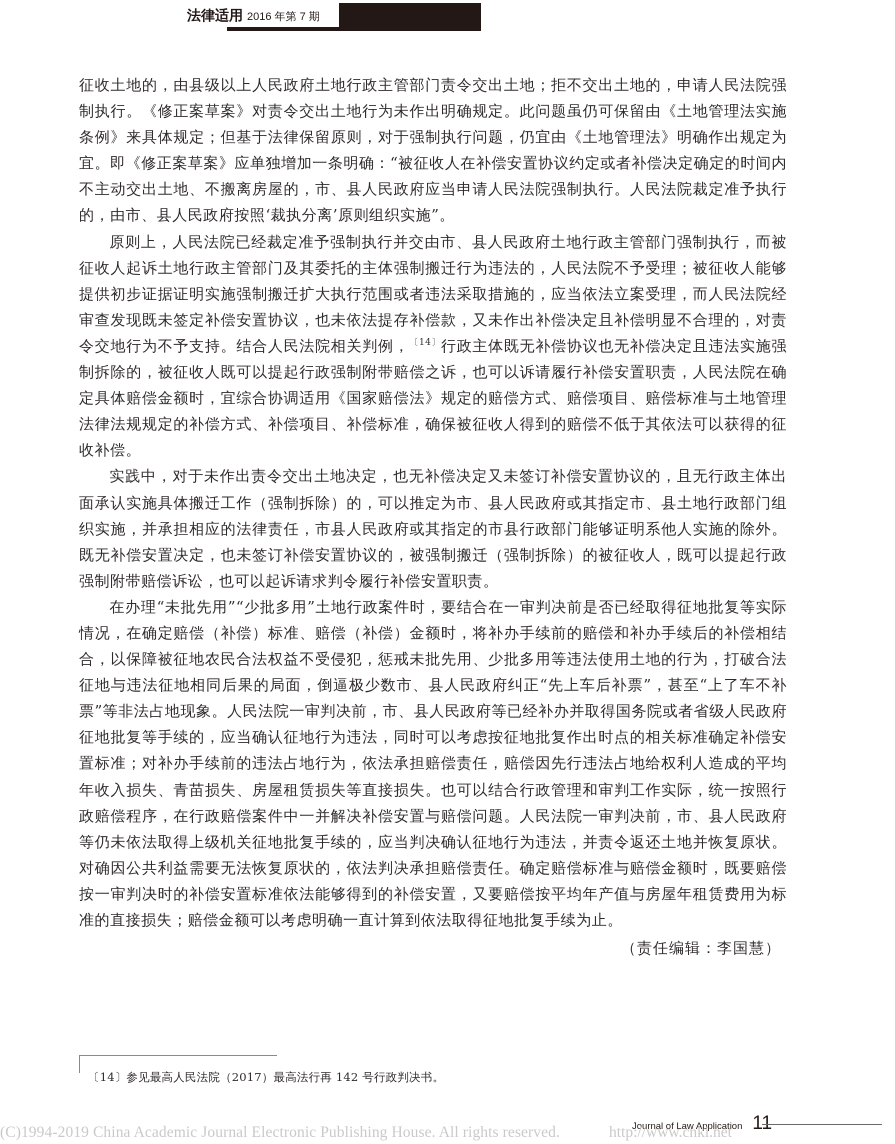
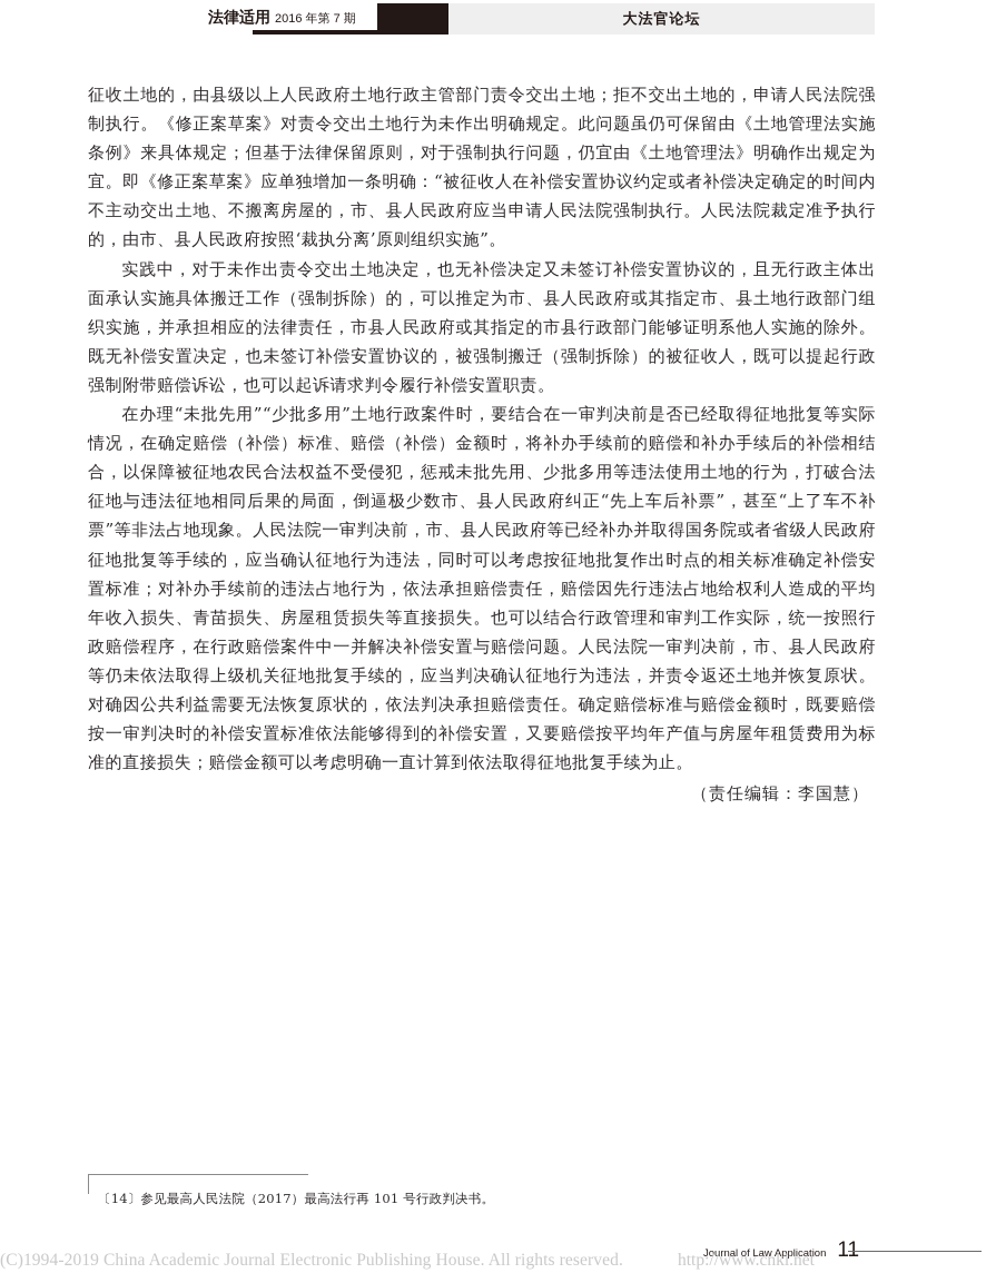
  法律适用
  2016 年第 7 期
+ 大法官论坛
  征收土地的，由县级以上人民政府土地行政主管部门责令交出土地；拒不交出土地的，申请人民法院强制执行。《修正案草案》对责令交出土地行为未作出明确规定。此问题虽仍可保留由《土地管理法实施条例》来具体规定；但基于法律保留原则，对于强制执行问题，仍宜由《土地管理法》明确作出规定为宜。即《修正案草案》应单独增加一条明确：“被征收人在补偿安置协议约定或者补偿决定确定的时间内不主动交出土地、不搬离房屋的，市、县人民政府应当申请人民法院强制执行。人民法院裁定准予执行的，由市、县人民政府按照‘裁执分离’原则组织实施”。
- 原则上，人民法院已经裁定准予强制执行并交由市、县人民政府土地行政主管部门强制执行，而被征收人起诉土地行政主管部门及其委托的主体强制搬迁行为违法的，人民法院不予受理；被征收人能够提供初步证据证明实施强制搬迁扩大执行范围或者违法采取措施的，应当依法立案受理，而人民法院经审查发现既未签定补偿安置协议，也未依法提存补偿款，又未作出补偿决定且补偿明显不合理的，对责令交地行为不予支持。结合人民法院相关判例，〔14〕行政主体既无补偿协议也无补偿决定且违法实施强制拆除的，被征收人既可以提起行政强制附带赔偿之诉，也可以诉请履行补偿安置职责，人民法院在确定具体赔偿金额时，宜综合协调适用《国家赔偿法》规定的赔偿方式、赔偿项目、赔偿标准与土地管理法律法规规定的补偿方式、补偿项目、补偿标准，确保被征收人得到的赔偿不低于其依法可以获得的征收补偿。
  实践中，对于未作出责令交出土地决定，也无补偿决定又未签订补偿安置协议的，且无行政主体出面承认实施具体搬迁工作（强制拆除）的，可以推定为市、县人民政府或其指定市、县土地行政部门组织实施，并承担相应的法律责任，市县人民政府或其指定的市县行政部门能够证明系他人实施的除外。既无补偿安置决定，也未签订补偿安置协议的，被强制搬迁（强制拆除）的被征收人，既可以提起行政强制附带赔偿诉讼，也可以起诉请求判令履行补偿安置职责。
  在办理“未批先用”“少批多用”土地行政案件时，要结合在一审判决前是否已经取得征地批复等实际情况，在确定赔偿（补偿）标准、赔偿（补偿）金额时，将补办手续前的赔偿和补办手续后的补偿相结合，以保障被征地农民合法权益不受侵犯，惩戒未批先用、少批多用等违法使用土地的行为，打破合法征地与违法征地相同后果的局面，倒逼极少数市、县人民政府纠正“先上车后补票”，甚至“上了车不补票”等非法占地现象。人民法院一审判决前，市、县人民政府等已经补办并取得国务院或者省级人民政府征地批复等手续的，应当确认征地行为违法，同时可以考虑按征地批复作出时点的相关标准确定补偿安置标准；对补办手续前的违法占地行为，依法承担赔偿责任，赔偿因先行违法占地给权利人造成的平均年收入损失、青苗损失、房屋租赁损失等直接损失。也可以结合行政管理和审判工作实际，统一按照行政赔偿程序，在行政赔偿案件中一并解决补偿安置与赔偿问题。人民法院一审判决前，市、县人民政府等仍未依法取得上级机关征地批复手续的，应当判决确认征地行为违法，并责令返还土地并恢复原状。对确因公共利益需要无法恢复原状的，依法判决承担赔偿责任。确定赔偿标准与赔偿金额时，既要赔偿按一审判决时的补偿安置标准依法能够得到的补偿安置，又要赔偿按平均年产值与房屋年租赁费用为标准的直接损失；赔偿金额可以考虑明确一直计算到依法取得征地批复手续为止。
  （责任编辑：李国慧）
- 〔14〕参见最高人民法院（2017）最高法行再 142 号行政判决书。
+ 〔14〕参见最高人民法院（2017）最高法行再 101 号行政判决书。
  Journal of Law Application
  (C)1994-2019 China Academic Journal Electronic Publishing House. All rights reserved.
  http://www.cnki.net
